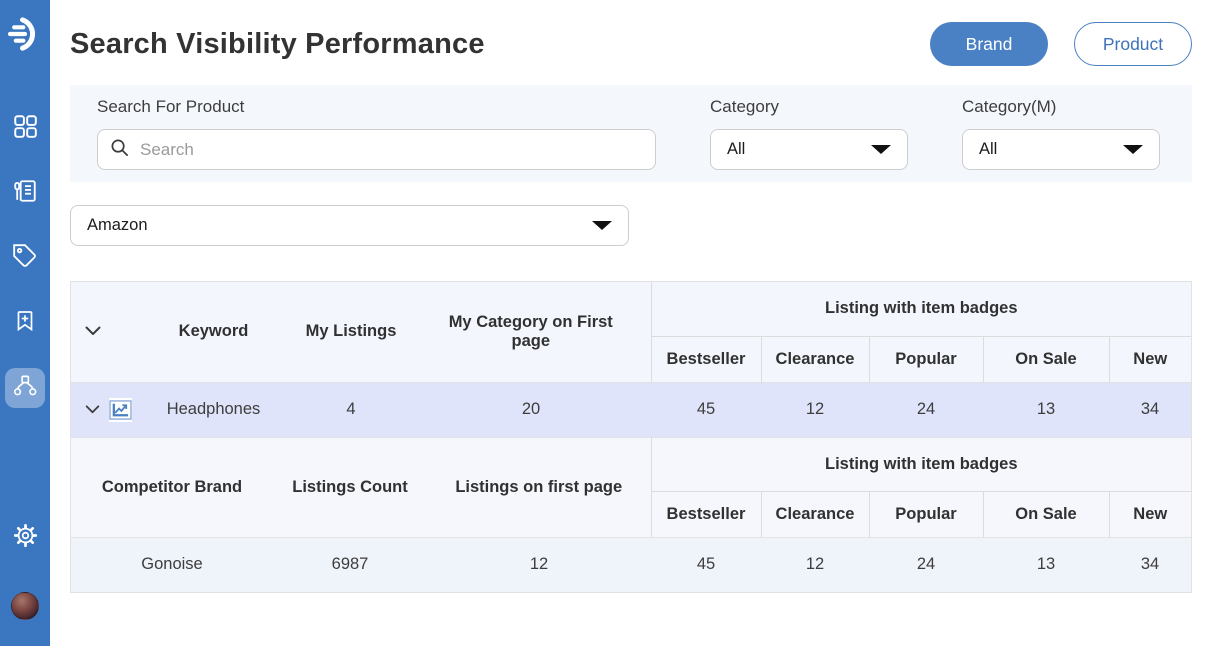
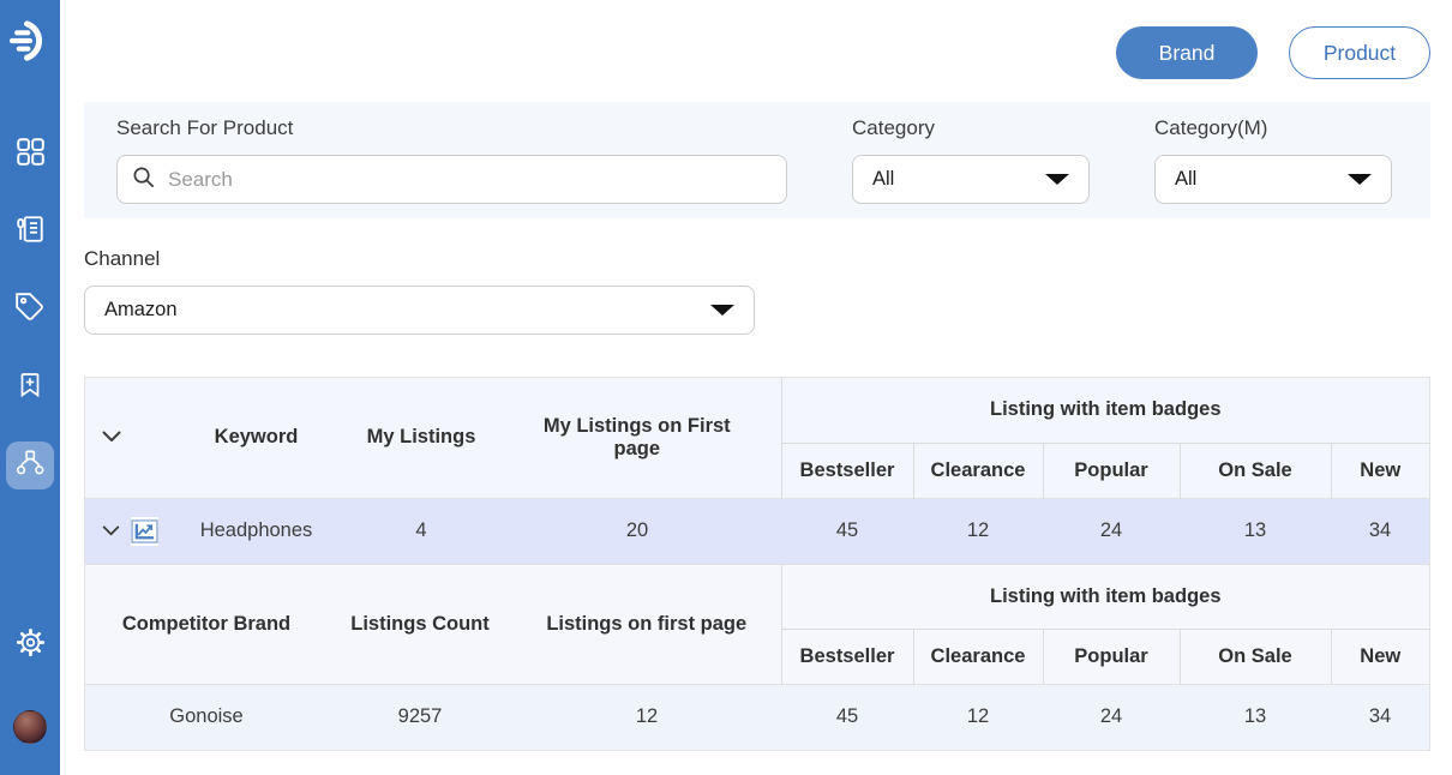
- Search Visibility Performance
  Brand
  Product
  Search For Product
  Search
  Category
  All
  Category(M)
  All
+ Channel
  Amazon
- 	Keyword	My Listings	My Category on First page	Listing with item badges
+ 	Keyword	My Listings	My Listings on First page	Listing with item badges
  Bestseller	Clearance	Popular	On Sale	New
  	Headphones	4	20	45	12	24	13	34
  Competitor Brand	Listings Count	Listings on first page	Listing with item badges
  Bestseller	Clearance	Popular	On Sale	New
- Gonoise	6987	12	45	12	24	13	34
+ Gonoise	9257	12	45	12	24	13	34
